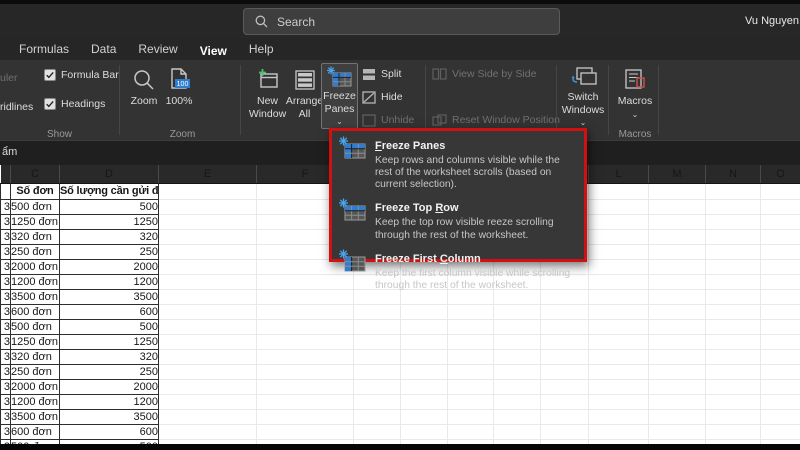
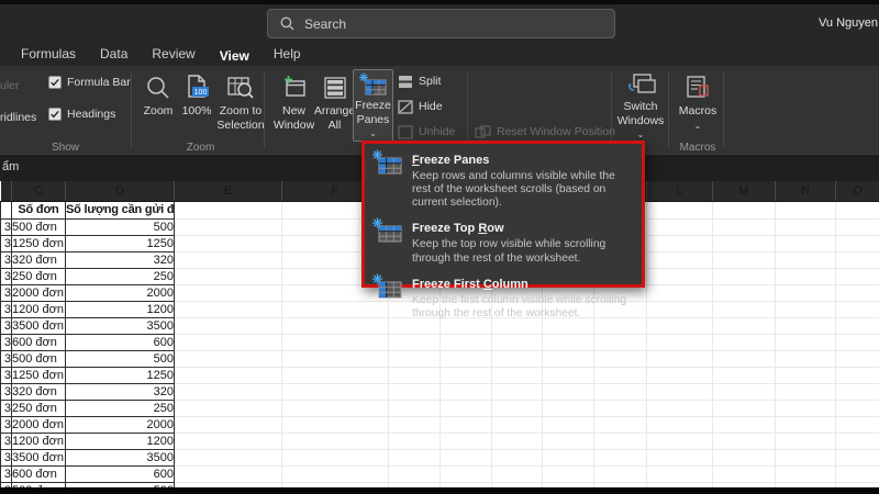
  Search
  Vu Nguyen
  Formulas
  Data
  Review
  View
  Help
  uler
  Formula Bar
  ridlines
  Headings
  Show
  Zoom
  100%
+ Zoom to Selection
  Zoom
  New Window
  Arrang All
  Freeze Panes ⌄
  Split
  Hide
  Unhide
- View Side by Side
  Reset Window Position
  Switch Windows ⌄
  Macros
  ⌄
  Macros
  ẩm
  	Số đơn	Số lượng cần gửi đ
  3	500 đơn	500
  3	1250 đơn	1250
  3	320 đơn	320
  3	250 đơn	250
  3	2000 đơn	2000
  3	1200 đơn	1200
  3	3500 đơn	3500
  3	600 đơn	600
  3	500 đơn	500
  3	1250 đơn	1250
  3	320 đơn	320
  3	250 đơn	250
  3	2000 đơn	2000
  3	1200 đơn	1200
  3	3500 đơn	3500
  3	600 đơn	600
  Freeze Panes
  Keep rows and columns visible while the rest of the worksheet scrolls (based on current selection).
  Freeze Top Row
- Keep the top row visible reeze scrolling through the rest of the worksheet.
+ Keep the top row visible while scrolling through the rest of the worksheet.
  Freeze First Column
  Keep the first column visible while scrolling through the rest of the worksheet.
